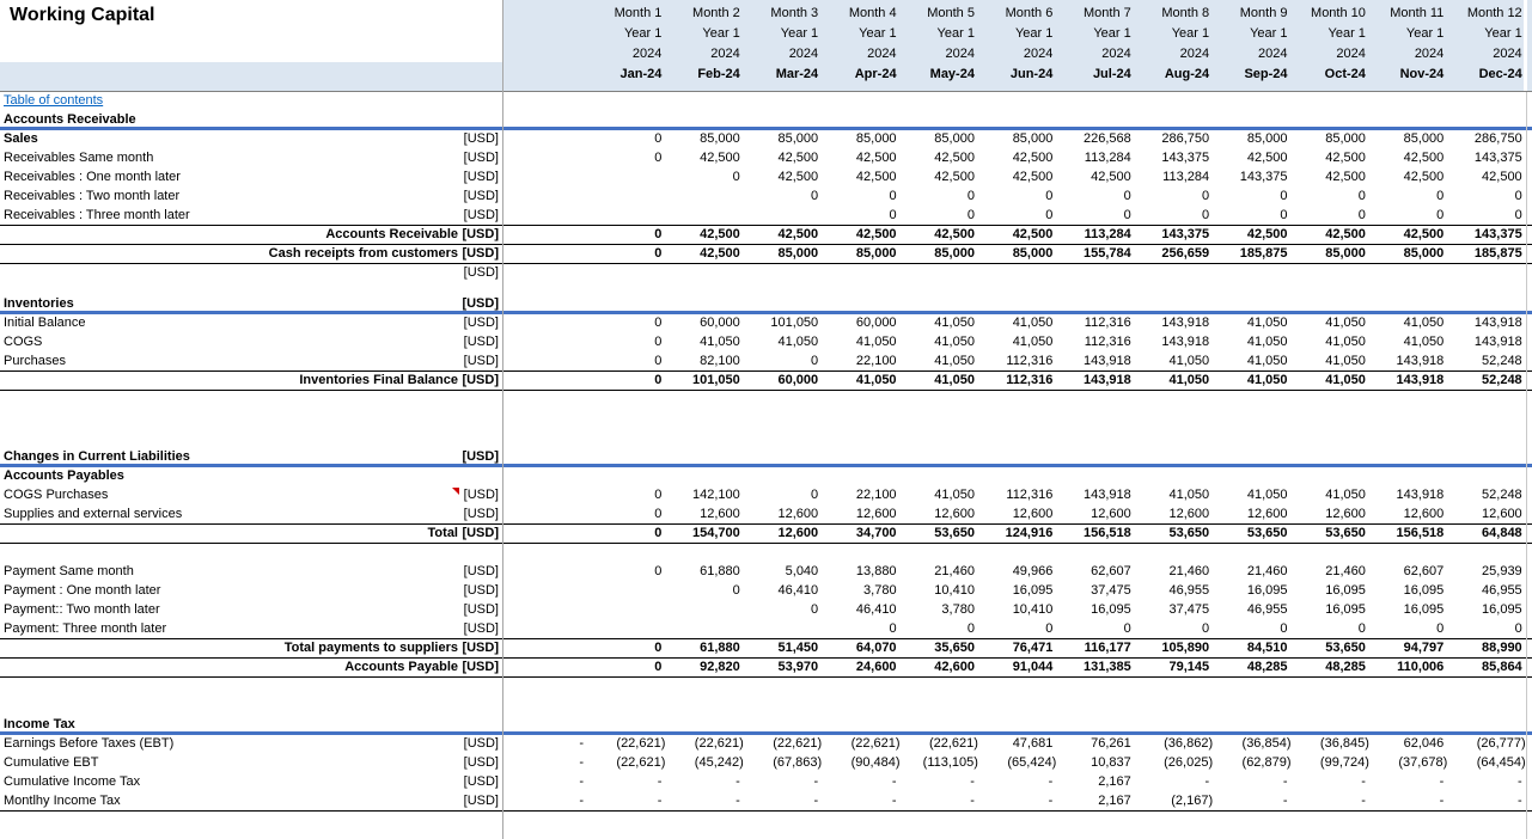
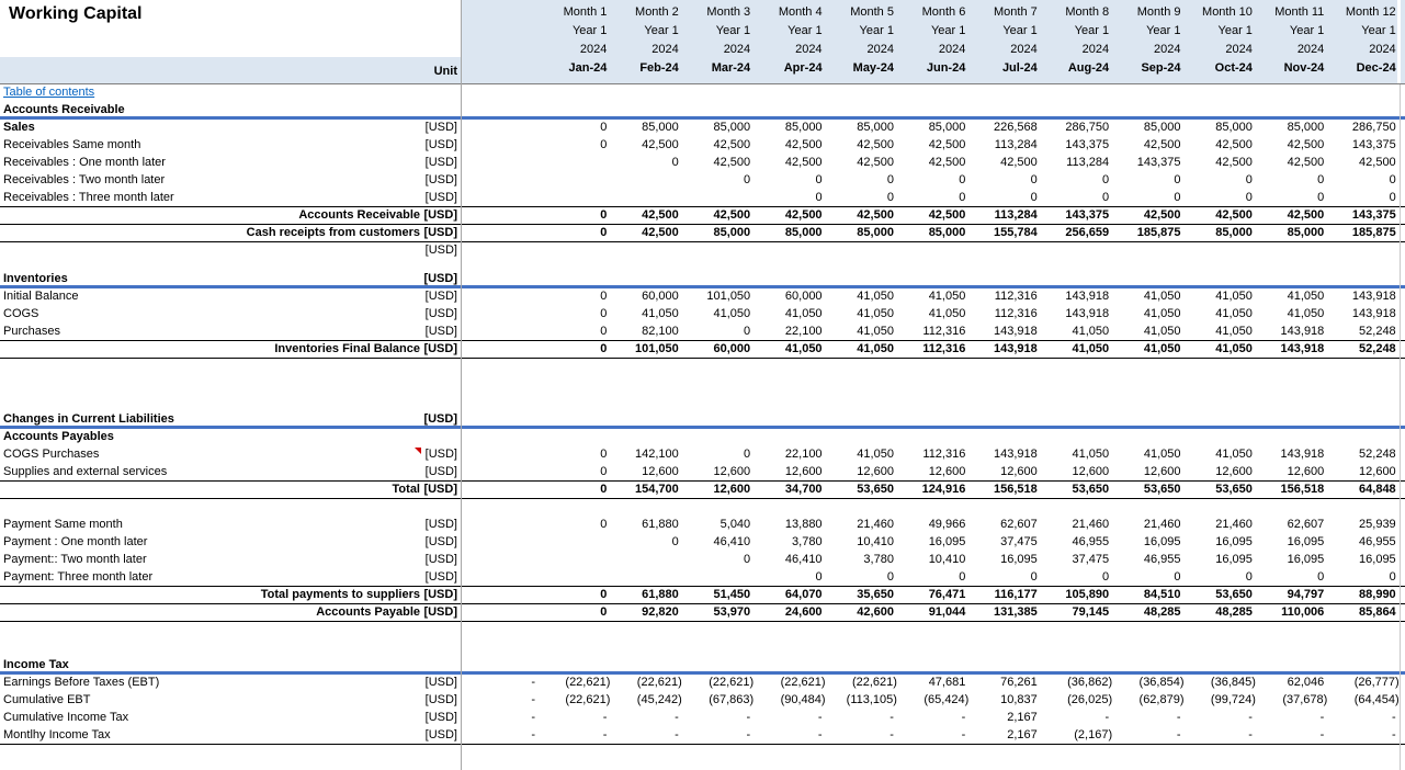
  Month 1
  Year 1
  2024
  Jan-24
  Month 2
  Year 1
  2024
  Feb-24
  Month 3
  Year 1
  2024
  Mar-24
  Month 4
  Year 1
  2024
  Apr-24
  Month 5
  Year 1
  2024
  May-24
  Month 6
  Year 1
  2024
  Jun-24
  Month 7
  Year 1
  2024
  Jul-24
  Month 8
  Year 1
  2024
  Aug-24
  Month 9
  Year 1
  2024
  Sep-24
  Month 10
  Year 1
  2024
  Oct-24
  Month 11
  Year 1
  2024
  Nov-24
  Month 12
  Year 1
  2024
  Dec-24
  Working Capital
+ Unit
  Table of contents
  Accounts Receivable
  Sales
  [USD]
  0
  85,000
  85,000
  85,000
  85,000
  85,000
  226,568
  286,750
  85,000
  85,000
  85,000
  286,750
  Receivables Same month
  [USD]
  0
  42,500
  42,500
  42,500
  42,500
  42,500
  113,284
  143,375
  42,500
  42,500
  42,500
  143,375
  Receivables : One month later
  [USD]
  0
  42,500
  42,500
  42,500
  42,500
  42,500
  113,284
  143,375
  42,500
  42,500
  42,500
  Receivables : Two month later
  [USD]
  0
  0
  0
  0
  0
  0
  0
  0
  0
  0
  Receivables : Three month later
  [USD]
  0
  0
  0
  0
  0
  0
  0
  0
  0
  Accounts Receivable
  [USD]
  0
  42,500
  42,500
  42,500
  42,500
  42,500
  113,284
  143,375
  42,500
  42,500
  42,500
  143,375
  Cash receipts from customers
  [USD]
  0
  42,500
  85,000
  85,000
  85,000
  85,000
  155,784
  256,659
  185,875
  85,000
  85,000
  185,875
  [USD]
  Inventories
  [USD]
  Initial Balance
  [USD]
  0
  60,000
  101,050
  60,000
  41,050
  41,050
  112,316
  143,918
  41,050
  41,050
  41,050
  143,918
  COGS
  [USD]
  0
  41,050
  41,050
  41,050
  41,050
  41,050
  112,316
  143,918
  41,050
  41,050
  41,050
  143,918
  Purchases
  [USD]
  0
  82,100
  0
  22,100
  41,050
  112,316
  143,918
  41,050
  41,050
  41,050
  143,918
  52,248
  Inventories Final Balance
  [USD]
  0
  101,050
  60,000
  41,050
  41,050
  112,316
  143,918
  41,050
  41,050
  41,050
  143,918
  52,248
  Changes in Current Liabilities
  [USD]
  Accounts Payables
  COGS Purchases
  [USD]
  0
  142,100
  0
  22,100
  41,050
  112,316
  143,918
  41,050
  41,050
  41,050
  143,918
  52,248
  Supplies and external services
  [USD]
  0
  12,600
  12,600
  12,600
  12,600
  12,600
  12,600
  12,600
  12,600
  12,600
  12,600
  12,600
  Total
  [USD]
  0
  154,700
  12,600
  34,700
  53,650
  124,916
  156,518
  53,650
  53,650
  53,650
  156,518
  64,848
  Payment Same month
  [USD]
  0
  61,880
  5,040
  13,880
  21,460
  49,966
  62,607
  21,460
  21,460
  21,460
  62,607
  25,939
  Payment : One month later
  [USD]
  0
  46,410
  3,780
  10,410
  16,095
  37,475
  46,955
  16,095
  16,095
  16,095
  46,955
  Payment:: Two month later
  [USD]
  0
  46,410
  3,780
  10,410
  16,095
  37,475
  46,955
  16,095
  16,095
  16,095
  Payment: Three month later
  [USD]
  0
  0
  0
  0
  0
  0
  0
  0
  0
  Total payments to suppliers
  [USD]
  0
  61,880
  51,450
  64,070
  35,650
  76,471
  116,177
  105,890
  84,510
  53,650
  94,797
  88,990
  Accounts Payable
  [USD]
  0
  92,820
  53,970
  24,600
  42,600
  91,044
  131,385
  79,145
  48,285
  48,285
  110,006
  85,864
  Income Tax
  Earnings Before Taxes (EBT)
  [USD]
  -
  (22,621)
  (22,621)
  (22,621)
  (22,621)
  (22,621)
  47,681
  76,261
  (36,862)
  (36,854)
  (36,845)
  62,046
  (26,777)
  Cumulative EBT
  [USD]
  -
  (22,621)
  (45,242)
  (67,863)
  (90,484)
  (113,105)
  (65,424)
  10,837
  (26,025)
  (62,879)
  (99,724)
  (37,678)
  (64,454)
  Cumulative Income Tax
  [USD]
  -
  -
  -
  -
  -
  -
  -
  2,167
  -
  -
  -
  -
  -
  Montlhy Income Tax
  [USD]
  -
  -
  -
  -
  -
  -
  -
  2,167
  (2,167)
  -
  -
  -
  -
